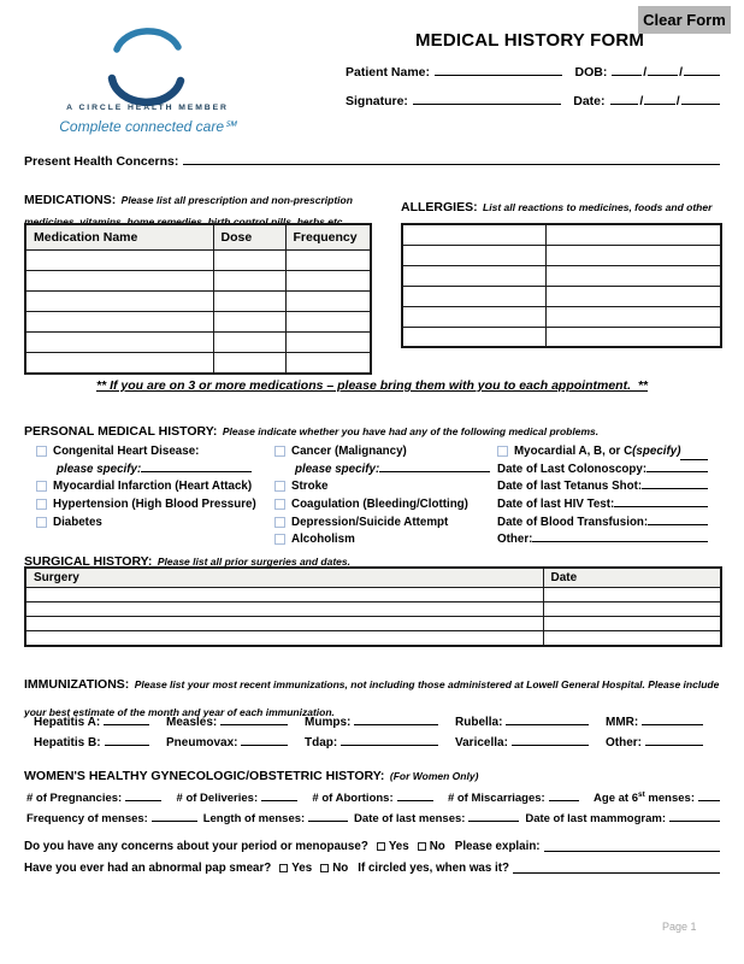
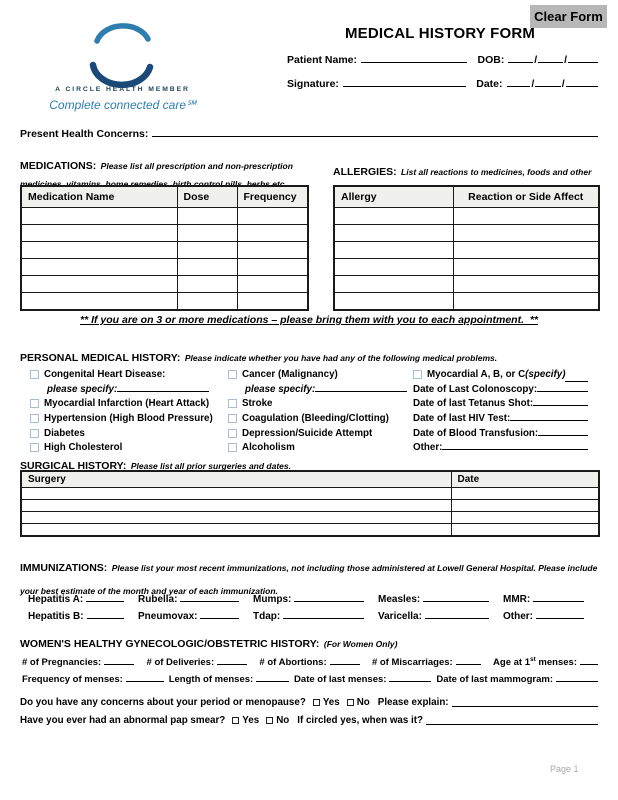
  Clear Form
  Complete connected care℠
  MEDICAL HISTORY FORM
  Patient Name:
  DOB:
  /
  /
  Signature:
  Date:
  /
  /
  Present Health Concerns:
  MEDICATIONS: Please list all prescription and non-prescription medicines, vitamins, home remedies, birth control pills, herbs etc.
  Medication Name	Dose	Frequency
  ALLERGIES: List all reactions to medicines, foods and other
+ Allergy	Reaction or Side Affect
  ** If you are on 3 or more medications – please bring them with you to each appointment. **
  PERSONAL MEDICAL HISTORY: Please indicate whether you have had any of the following medical problems.
  Congenital Heart Disease:
  please specify:
  Myocardial Infarction (Heart Attack)
  Hypertension (High Blood Pressure)
  Diabetes
+ High Cholesterol
  Cancer (Malignancy)
  please specify:
  Stroke
  Coagulation (Bleeding/Clotting)
  Depression/Suicide Attempt
  Alcoholism
  Myocardial A, B, or C
  (specify)
  Date of Last Colonoscopy:
  Date of last Tetanus Shot:
  Date of last HIV Test:
  Date of Blood Transfusion:
  Other:
  SURGICAL HISTORY: Please list all prior surgeries and dates.
  Surgery	Date
  IMMUNIZATIONS: Please list your most recent immunizations, not including those administered at Lowell General Hospital. Please include your best estimate of the month and year of each immunization.
  Hepatitis A:
- Measles:
+ Rubella:
  Mumps:
- Rubella:
+ Measles:
  MMR:
  Hepatitis B:
  Pneumovax:
  Tdap:
  Varicella:
  Other:
  WOMEN'S HEALTHY GYNECOLOGIC/OBSTETRIC HISTORY: (For Women Only)
  # of Pregnancies:
  # of Deliveries:
  # of Abortions:
  # of Miscarriages:
- Age at 6 menses:
+ Age at 1 menses:
  Frequency of menses:
  Length of menses:
  Date of last menses:
  Date of last mammogram:
  Do you have any concerns about your period or menopause?
  Yes
  No
  Please explain:
  Have you ever had an abnormal pap smear?
  Yes
  No
  If circled yes, when was it?
  Page 1
